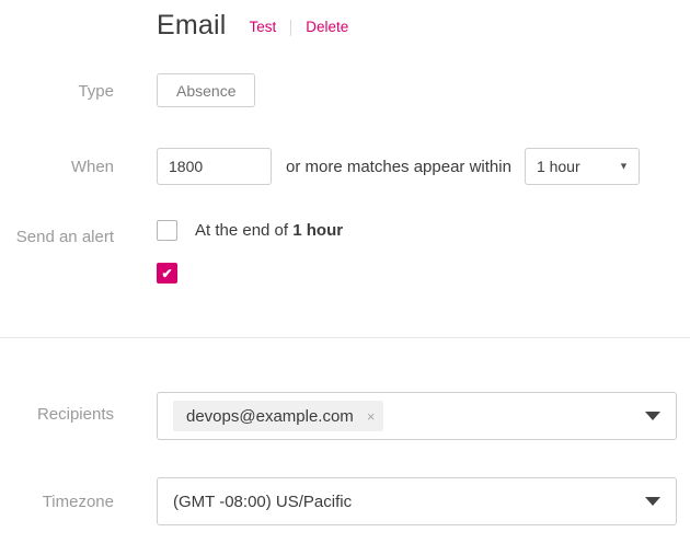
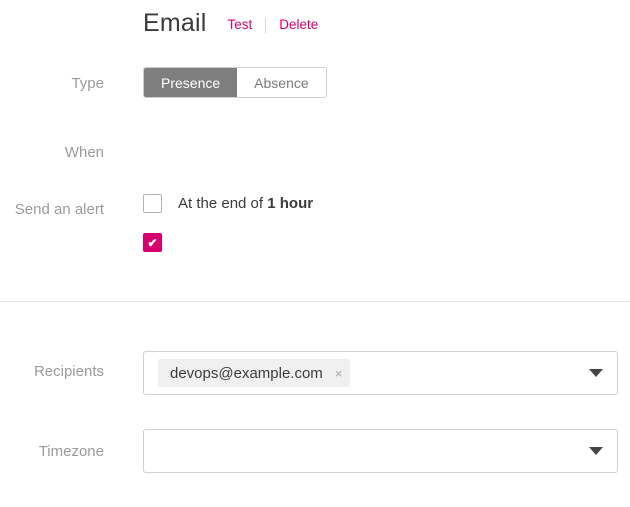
  Email
  Test
  Delete
  Type
+ Presence
  Absence
  When
- 1800
- or more matches appear within
- 1 hour
- ▼
  Send an alert
  At the end of 1 hour
  ✔
  Recipients
  devops@example.com
  ×
  Timezone
- (GMT -08:00) US/Pacific
